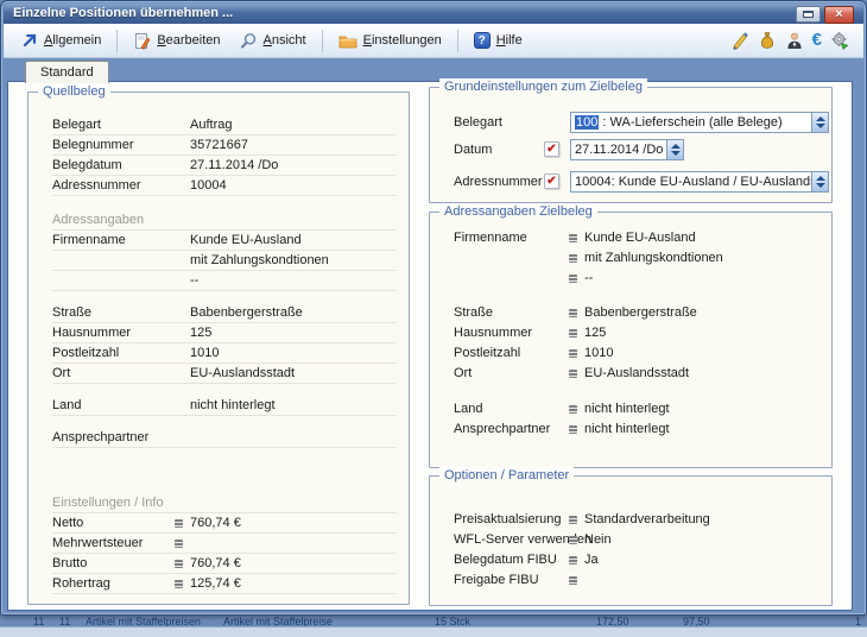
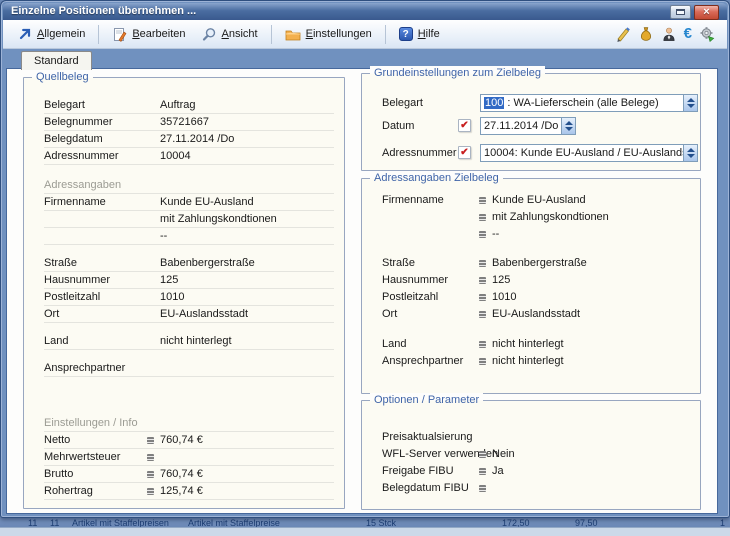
  11
  11
  Artikel mit Staffelpreisen
  Artikel mit Staffelpreise
  15 Stck
  172,50
  97,50
  1
  Einzelne Positionen übernehmen ...
  ×
  Allgemein
  Bearbeiten
  Ansicht
  Einstellungen
  ?
  Hilfe
  €
  Standard
  Quellbeleg
  Belegart
  Auftrag
  Belegnummer
  35721667
  Belegdatum
  27.11.2014 /Do
  Adressnummer
  10004
  Adressangaben
  Firmenname
  Kunde EU-Ausland
  mit Zahlungskondtionen
  --
  Straße
  Babenbergerstraße
  Hausnummer
  125
  Postleitzahl
  1010
  Ort
  EU-Auslandsstadt
  Land
  nicht hinterlegt
  Ansprechpartner
  Einstellungen / Info
  Netto
  760,74 €
  Mehrwertsteuer
  Brutto
  760,74 €
  Rohertrag
  125,74 €
  Grundeinstellungen zum Zielbeleg
  Belegart
  100 : WA-Lieferschein (alle Belege)
  Datum
  ✔
  27.11.2014 /Do
  Adressnummer
  ✔
  10004: Kunde EU-Ausland / EU-Ausland
  Adressangaben Zielbeleg
  Firmenname
  Kunde EU-Ausland
  mit Zahlungskondtionen
  --
  Straße
  Babenbergerstraße
  Hausnummer
  125
  Postleitzahl
  1010
  Ort
  EU-Auslandsstadt
  Land
  nicht hinterlegt
  Ansprechpartner
  nicht hinterlegt
  Optionen / Parameter
  Preisaktualsierung
- Standardverarbeitung
  WFL-Server verwen
  Nein
- Belegdatum FIBU
+ Freigabe FIBU
  Ja
- Freigabe FIBU
+ Belegdatum FIBU
